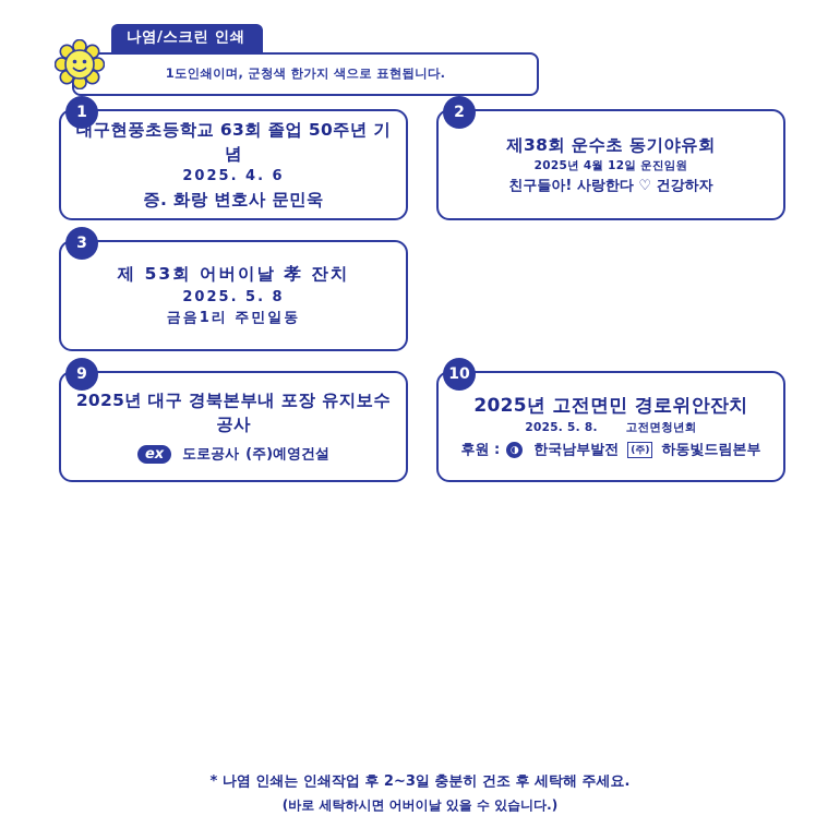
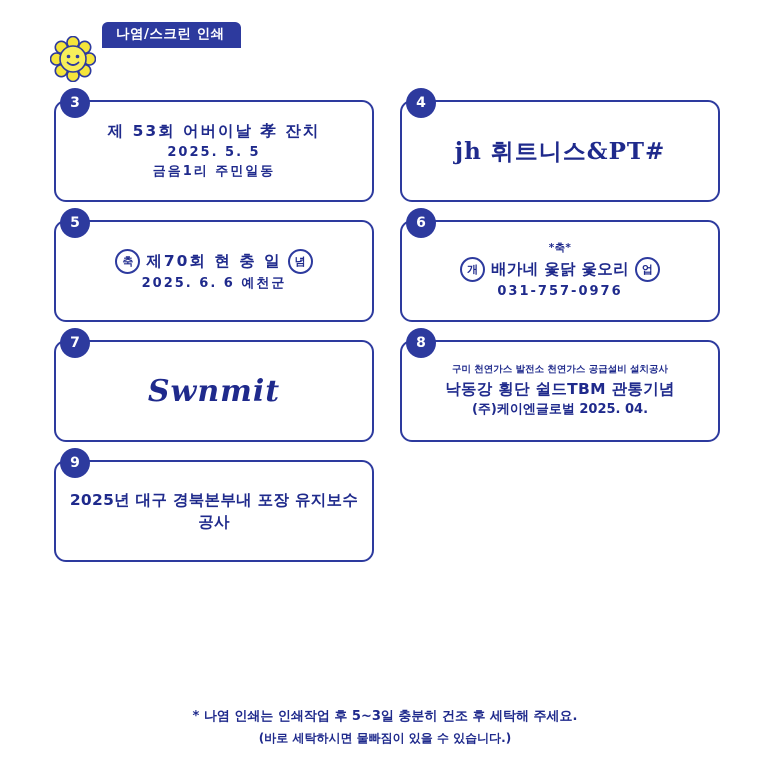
  나염/스크린 인쇄
- 1도인쇄이며, 군청색 한가지 색으로 표현됩니다.
- 1
- 대구현풍초등학교 63회 졸업 50주년 기념
- 2025. 4. 6
- 증. 화랑 변호사 문민욱
- 2
- 제38회 운수초 동기야유회
- 2025년 4월 12일 운진임원
- 친구들아! 사랑한다 ♡ 건강하자
  3
  제 53회 어버이날 孝 잔치
- 2025. 5. 8
+ 2025. 5. 5
  금음1리 주민일동
+ 4
+ jh 휘트니스&PT#
+ 5
+ 축
+ 제70회 현 충 일
+ 념
+ 2025. 6. 6 예천군
+ 6
+ *축*
+ 개
+ 배가네 옻닭 옻오리
+ 업
+ 031-757-0976
+ 7
+ Swnmit
+ 8
+ 구미 천연가스 발전소 천연가스 공급설비 설치공사
+ 낙동강 횡단 쉴드TBM 관통기념
+ (주)케이엔글로벌 2025. 04.
  9
  2025년 대구 경북본부내 포장 유지보수공사
- ex
- 도로공사
- (주)예영건설
- 10
- 2025년 고전면민 경로위안잔치
- 2025. 5. 8.
- 고전면청년회
- 후원 :
- ◑
- 한국남부발전
- (주)
- 하동빛드림본부
- * 나염 인쇄는 인쇄작업 후 2~3일 충분히 건조 후 세탁해 주세요.
+ * 나염 인쇄는 인쇄작업 후 5~3일 충분히 건조 후 세탁해 주세요.
- (바로 세탁하시면 어버이날 있을 수 있습니다.)
+ (바로 세탁하시면 물빠짐이 있을 수 있습니다.)
